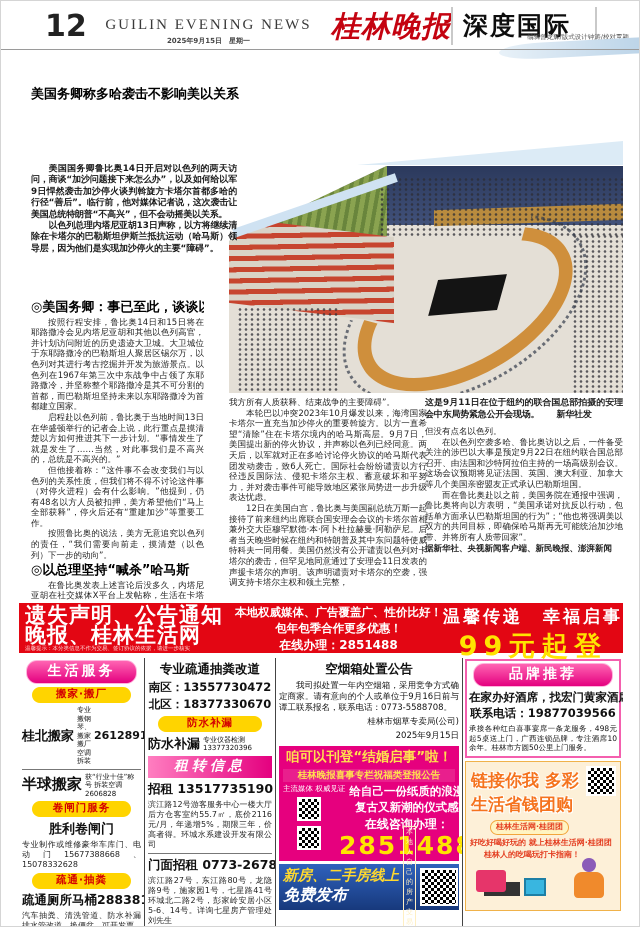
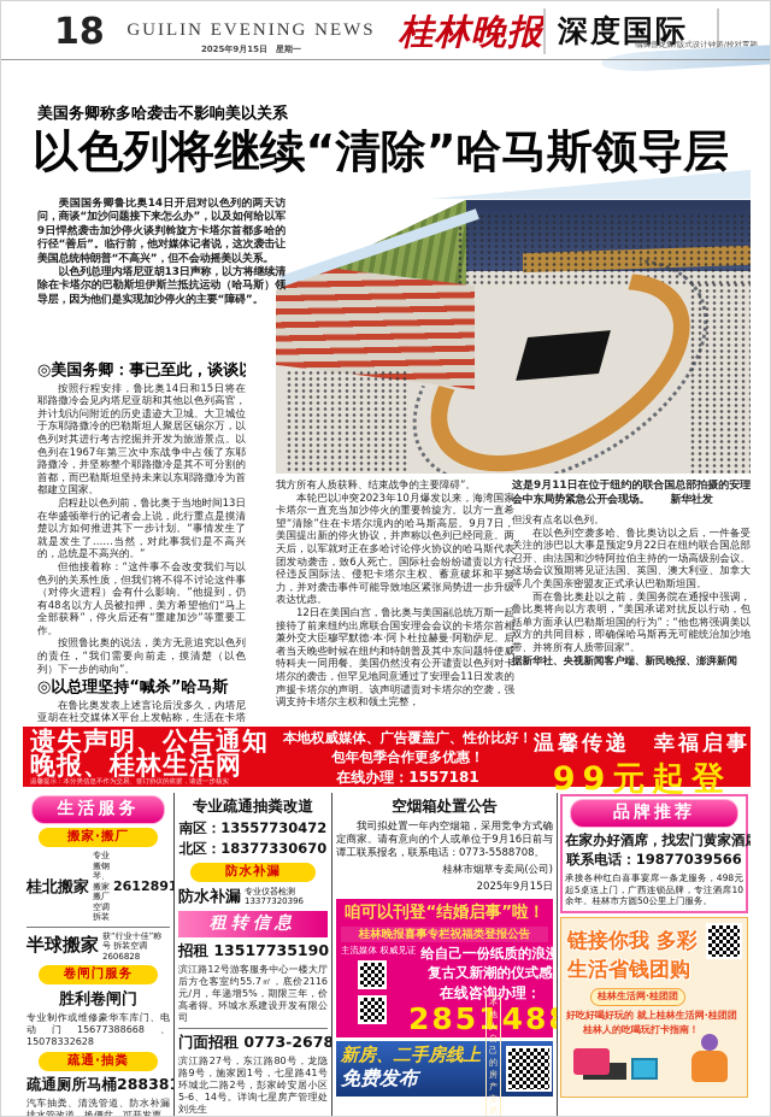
- 12
+ 18
  GUILIN EVENING NEWS
  2025年9月15日 星期一
  桂林晚报
  深度国际
  编辑曾龙辉/版式设计钟涛/校对覃颖
  美国务卿称多哈袭击不影响美以关系
+ 以色列将继续“清除”哈马斯领导层
  美国国务卿鲁比奥14日开启对以色列的两天访问，商谈“加沙问题接下来怎么办”，以及如何给以军9日悍然袭击加沙停火谈判斡旋方卡塔尔首都多哈的行径“善后”。临行前，他对媒体记者说，这次袭击让美国总统特朗普“不高兴”，但不会动摇美以关系。
  以色列总理内塔尼亚胡13日声称，以方将继续清除在卡塔尔的巴勒斯坦伊斯兰抵抗运动（哈马斯）领导层，因为他们是实现加沙停火的主要“障碍”。
  ◎美国务卿：事已至此，谈谈
  按照行程安排，鲁比奥14日和15日将在耶路撒冷会见内塔尼亚胡和其他以色列高官，并计划访问附近的历史遗迹大卫城。大卫城位于东耶路撒冷的巴勒斯坦人聚居区锡尔万，以色列对其进行考古挖掘并开发为旅游景点。以色列在1967年第三次中东战争中占领了东耶路撒冷，并坚称整个耶路撒冷是其不可分割的首都，而巴勒斯坦坚持未来以东耶路撒冷为首都建立国家。
  启程赴以色列前，鲁比奥于当地时间13日在华盛顿举行的记者会上说，此行重点是摸清楚以方如何推进其下一步计划。“事情发生了就是发生了……当然，对此事我们是不高兴的，总统是不高兴的。”
  但他接着称：“这件事不会改变我们与以色列的关系性质，但我们将不得不讨论这件事（对停火进程）会有什么影响。”他提到，仍有48名以方人员被扣押，美方希望他们“马上全部获释”，停火后还有“重建加沙”等重要工作。
  按照鲁比奥的说法，美方无意追究以色列的责任，“我们需要向前走，摸清楚（以色列）下一步的动向”。
  ◎以总理坚持“喊杀”哈马斯
  我方所有人质获释、结束战争的主要障碍”。
  本轮巴以冲突2023年10月爆发以来，海湾国家卡塔尔一直充当加沙停火的重要斡旋方。以方一直希望“清除”住在卡塔尔境内的哈马斯高层。9月7日，美国提出新的停火协议，并声称以色列已经同意。两天后，以军就对正在多哈讨论停火协议的哈马斯代表团发动袭击，致6人死亡。国际社会纷纷谴责以方行径违反国际法、侵犯卡塔尔主权、蓄意破坏和平努力，并对袭击事件可能导致地区紧张局势进一步升级表达忧虑。
  12日在美国白宫，鲁比奥与美国副总统万斯一起接待了前来纽约出席联合国安理会会议的卡塔尔首相兼外交大臣穆罕默德·本·阿卜杜拉赫曼·阿勒萨尼。后者当天晚些时候在纽约和特朗普及其中东问题特使威特科夫一同用餐。美国仍然没有公开谴责以色列对卡塔尔的袭击，但罕见地同意通过了安理会11日发表的声援卡塔尔的声明。该声明谴责对卡塔尔的空袭，强调支持卡塔尔主权和领土完整，
  这是9月11日在位于纽约的联合国总部拍摄的安理会中东局势紧急公开会现场。 新华社发
  但没有点名以色列。
  在以色列空袭多哈、鲁比奥访以之后，一件备受关注的涉巴以大事是预定9月22日在纽约联合国总部召开、由法国和沙特阿拉伯主持的一场高级别会议。这场会议预期将见证法国、英国、澳大利亚、加拿大等几个美国亲密盟友正式承认巴勒斯坦国。
  而在鲁比奥赴以之前，美国务院在通报中强调，鲁比奥将向以方表明，“美国承诺对抗反以行动，包括单方面承认巴勒斯坦国的行为”；“他也将强调美以双方的共同目标，即确保哈马斯再无可能统治加沙地带、并将所有人质带回家”。
  据新华社、央视新闻客户端、新民晚报、澎湃新闻
  遗失声明、公告通知
  晚报、桂林生活网
  本地权威媒体、广告覆盖广、性价比好！
  包年包季合作更多优惠！
- 在线办理：2851488
+ 在线办理：1557181
  地址：桂林秀峰区榕湖北路1号日报社采编大楼1楼
  温馨传递 幸福启事
  99元起登
  生活服务
  搬家·搬厂
  桂北搬家
  专业搬钢琴、搬家搬厂 空调拆装
  2612891
  半球搬家
  获“行业十佳”称号 拆装空调 2606828
  卷闸门服务
  胜利卷闸门
  专业制作或维修豪华车库门、电动门15677388668、15078332628
  疏通·抽粪
  疏通厕所马桶28838
  汽车抽粪、清洗管道、防水补漏 排水管改道、换便盆、可开发票
  专业疏通抽粪改道
  南区：13557730472
  北区：18377330670
  防水补漏
  防水补漏
  专业仪器检测 13377320396
  租转信息
  招租 13517735190
  滨江路12号游客服务中心一楼大厅后方仓客室约55.7㎡，底价2116元/月，年递增5%，期限三年，价高者得。环城水系建设开发有限公司
  门面招租 0773-2678
  滨江路27号，东江路80号，龙隐路9号，施家园1号，七星路41号环城北二路2号，彭家岭安居小区5-6、14号。详询七星房产管理处刘先生
  空烟箱处置公告
  我司拟处置一年内空烟箱，采用竞争方式确定商家。请有意向的个人或单位于9月16日前与谭工联系报名，联系电话：0773-5588708。
  桂林市烟草专卖局(公司)
  2025年9月15日
  咱可以刊登“结婚启事”啦！
  桂林晚报喜事专栏祝福类登报公告
  主流媒体 权威见
  给自己一份纸质的浪漫
  复古又新潮的仪式感
  在线咨询办理：
  285148
  新房、二手房线上
  免费发布
  本地人自己的房产交易
  品牌推荐
  在家办好酒席，找宏门黄家酒
  联系电话：19877039566
  承接各种红白喜事宴席一条龙服务，498元起5桌送上门，广西连锁品牌，专注酒席10余年。桂林市方圆50公里上门服务。
  链接你我 多彩
  生活省钱团购
  桂林生活网·桂团团
  好吃好喝好玩的 就上桂林生活网·桂团团
  桂林人的吃喝玩打卡指南！
